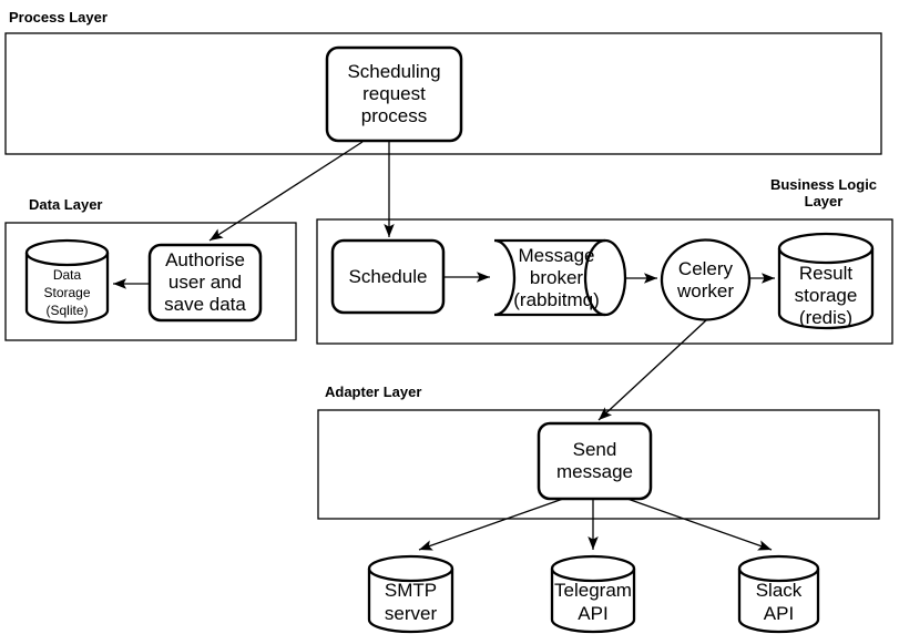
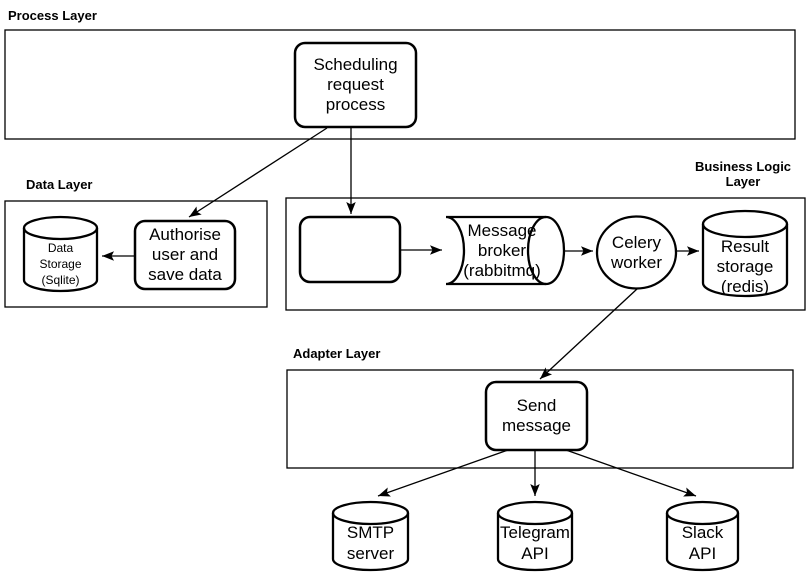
  Process Layer
  Data Layer
  Business Logic
  Layer
  Adapter Layer
  Scheduling
  request
  process
  Authorise
  user and
  save data
  Data
  Storage
  (Sqlite)
- Schedule
  Message
  broker
  (rabbitmq)
  Celery
  worker
  Result
  storage
  (redis)
  Send
  message
  SMTP
  server
  Telegram
  API
  Slack
  API
